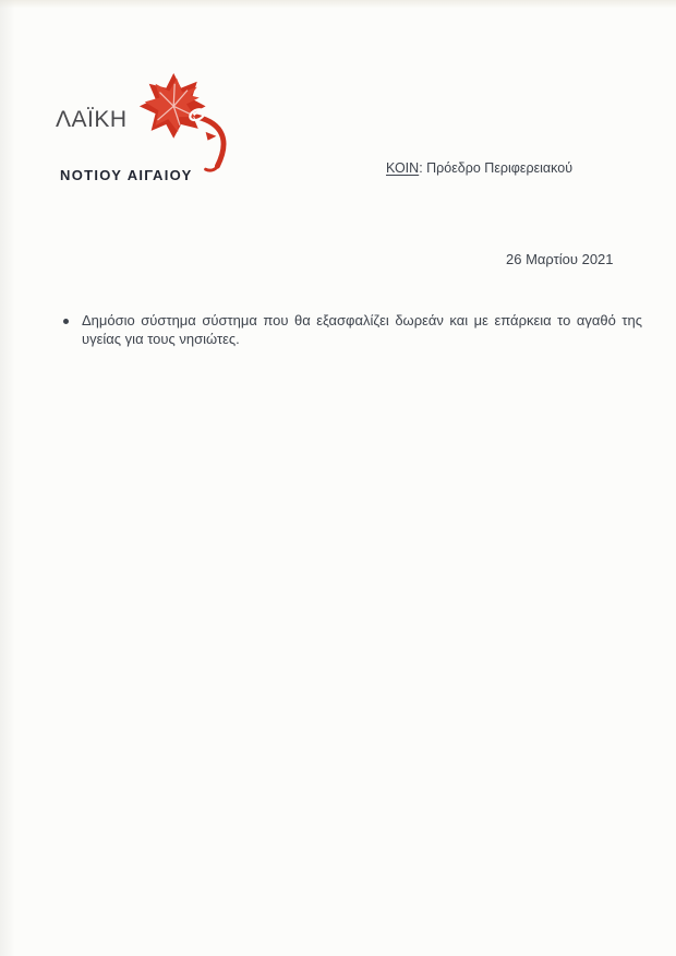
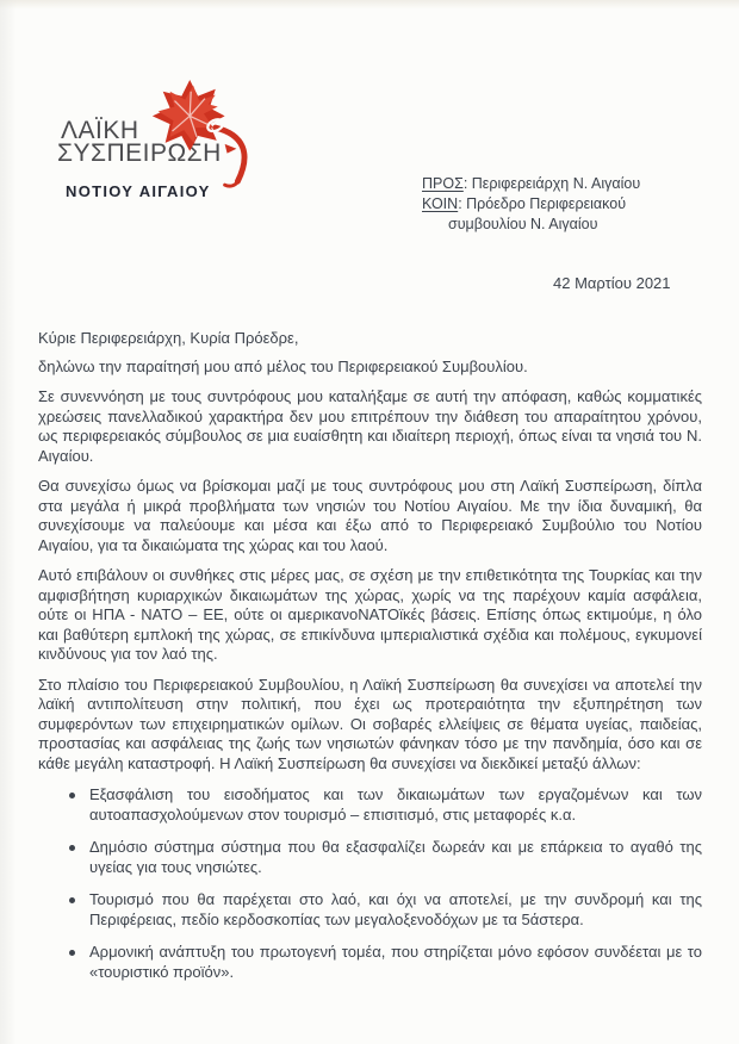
  ΛΑΪΚΗ
+ ΣΥΣΠΕΙΡΩΣΗ
  ΝΟΤΙΟΥ ΑΙΓΑΙΟΥ
+ ΠΡΟΣ: Περιφερειάρχη Ν. Αιγαίου
  ΚΟΙΝ: Πρόεδρο Περιφερειακού
+ συμβουλίου Ν. Αιγαίου
- 26 Μαρτίου 2021
+ 42 Μαρτίου 2021
+ Κύριε Περιφερειάρχη, Κυρία Πρόεδρε,
+ δηλώνω την παραίτησή μου από μέλος του Περιφερειακού Συμβουλίου.
+ Σε συνεννόηση με τους συντρόφους μου καταλήξαμε σε αυτή την απόφαση, καθώς κομματικές χρεώσεις πανελλαδικού χαρακτήρα δεν μου επιτρέπουν την διάθεση του απαραίτητου χρόνου, ως περιφερειακός σύμβουλος σε μια ευαίσθητη και ιδιαίτερη περιοχή, όπως είναι τα νησιά του Ν. Αιγαίου.
+ Θα συνεχίσω όμως να βρίσκομαι μαζί με τους συντρόφους μου στη Λαϊκή Συσπείρωση, δίπλα στα μεγάλα ή μικρά προβλήματα των νησιών του Νοτίου Αιγαίου. Με την ίδια δυναμική, θα συνεχίσουμε να παλεύουμε και μέσα και έξω από το Περιφερειακό Συμβούλιο του Νοτίου Αιγαίου, για τα δικαιώματα της χώρας και του λαού.
+ Αυτό επιβάλουν οι συνθήκες στις μέρες μας, σε σχέση με την επιθετικότητα της Τουρκίας και την αμφισβήτηση κυριαρχικών δικαιωμάτων της χώρας, χωρίς να της παρέχουν καμία ασφάλεια, ούτε οι ΗΠΑ - ΝΑΤΟ – ΕΕ, ούτε οι αμερικανοΝΑΤΟϊκές βάσεις. Επίσης όπως εκτιμούμε, η όλο και βαθύτερη εμπλοκή της χώρας, σε επικίνδυνα ιμπεριαλιστικά σχέδια και πολέμους, εγκυμονεί κινδύνους για τον λαό της.
+ Στο πλαίσιο του Περιφερειακού Συμβουλίου, η Λαϊκή Συσπείρωση θα συνεχίσει να αποτελεί την λαϊκή αντιπολίτευση στην πολιτική, που έχει ως προτεραιότητα την εξυπηρέτηση των συμφερόντων των επιχειρηματικών ομίλων. Οι σοβαρές ελλείψεις σε θέματα υγείας, παιδείας, προστασίας και ασφάλειας της ζωής των νησιωτών φάνηκαν τόσο με την πανδημία, όσο και σε κάθε μεγάλη καταστροφή. Η Λαϊκή Συσπείρωση θα συνεχίσει να διεκδικεί μεταξύ άλλων:
+ Εξασφάλιση του εισοδήματος και των δικαιωμάτων των εργαζομένων και των αυτοαπασχολούμενων στον τουρισμό – επισιτισμό, στις μεταφορές κ.α.
  Δημόσιο σύστημα σύστημα που θα εξασφαλίζει δωρεάν και με επάρκεια το αγαθό της υγείας για τους νησιώτες.
+ Τουρισμό που θα παρέχεται στο λαό, και όχι να αποτελεί, με την συνδρομή και της Περιφέρειας, πεδίο κερδοσκοπίας των μεγαλοξενοδόχων με τα 5άστερα.
+ Αρμονική ανάπτυξη του πρωτογενή τομέα, που στηρίζεται μόνο εφόσον συνδέεται με το «τουριστικό προϊόν».
